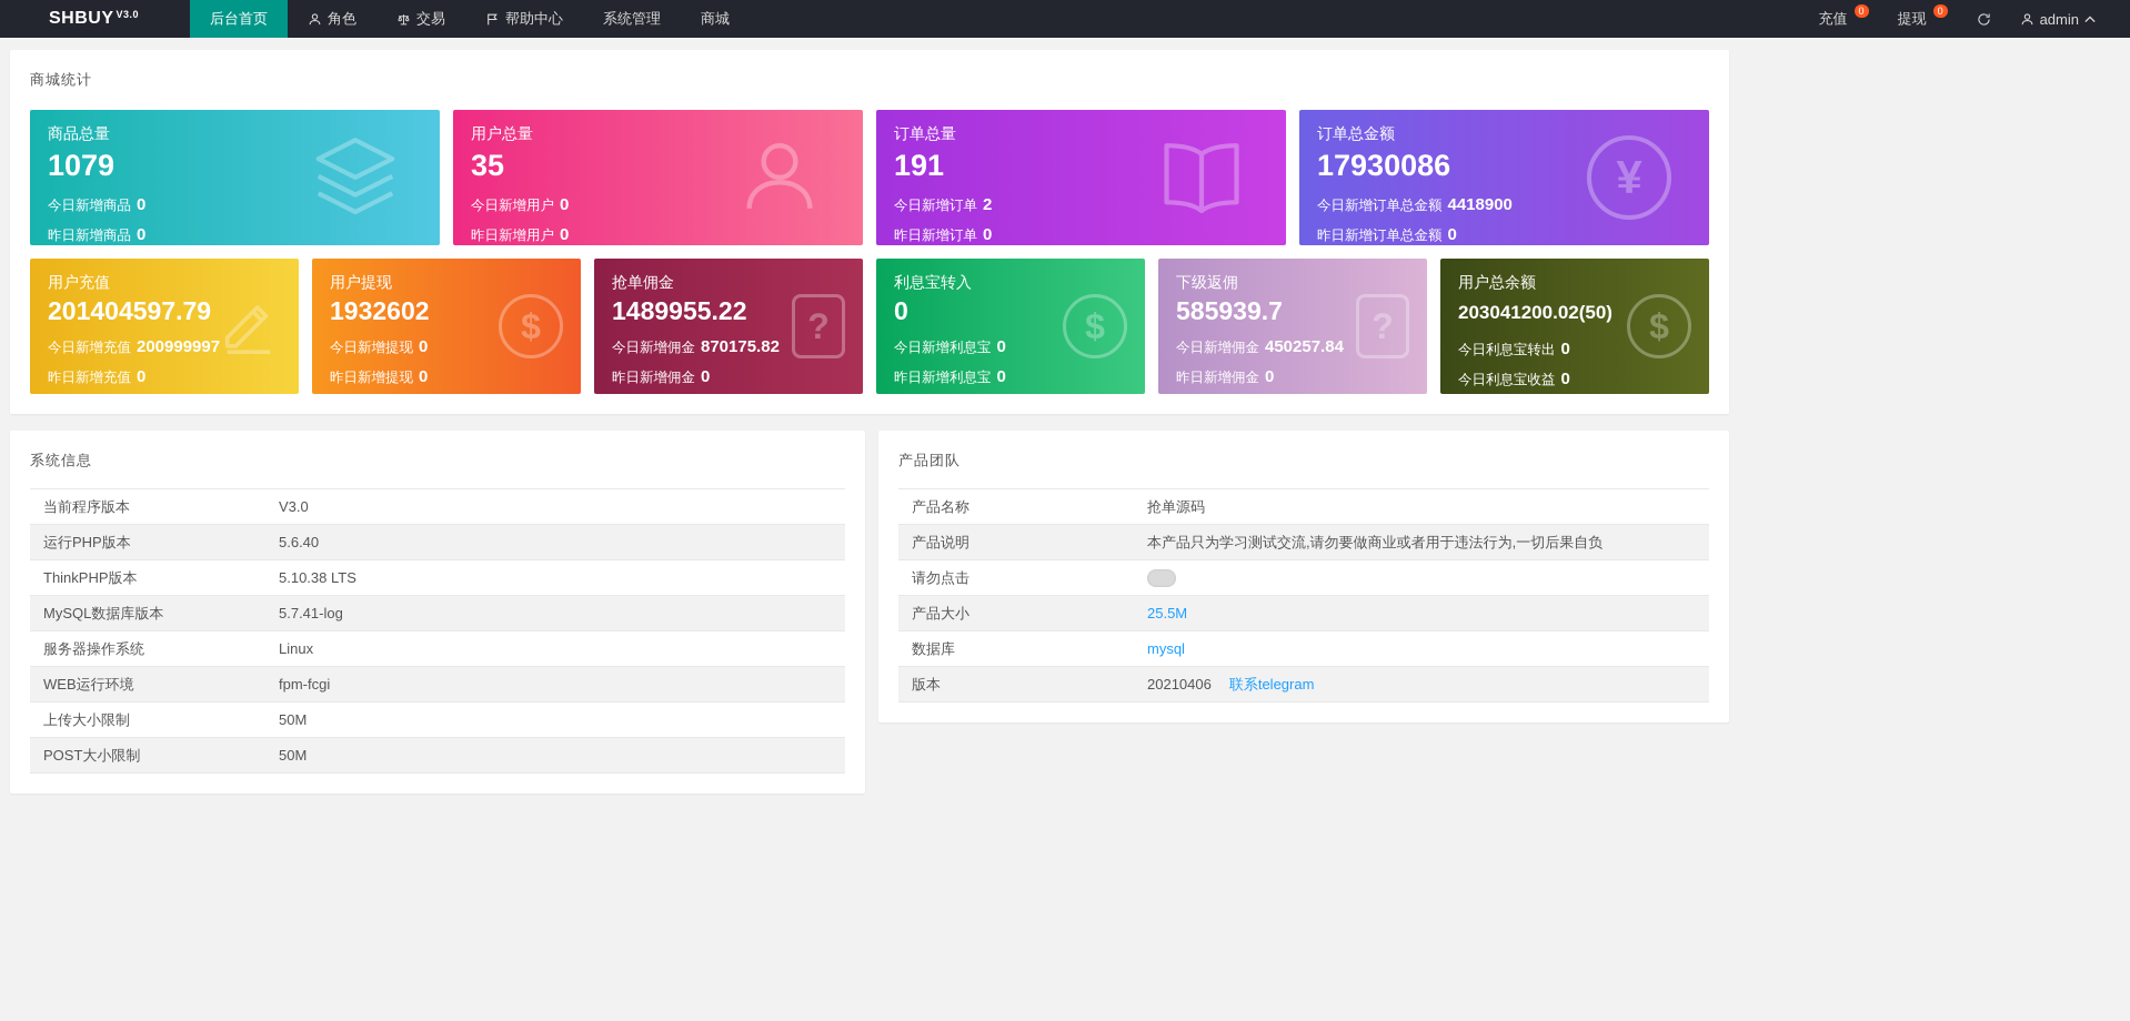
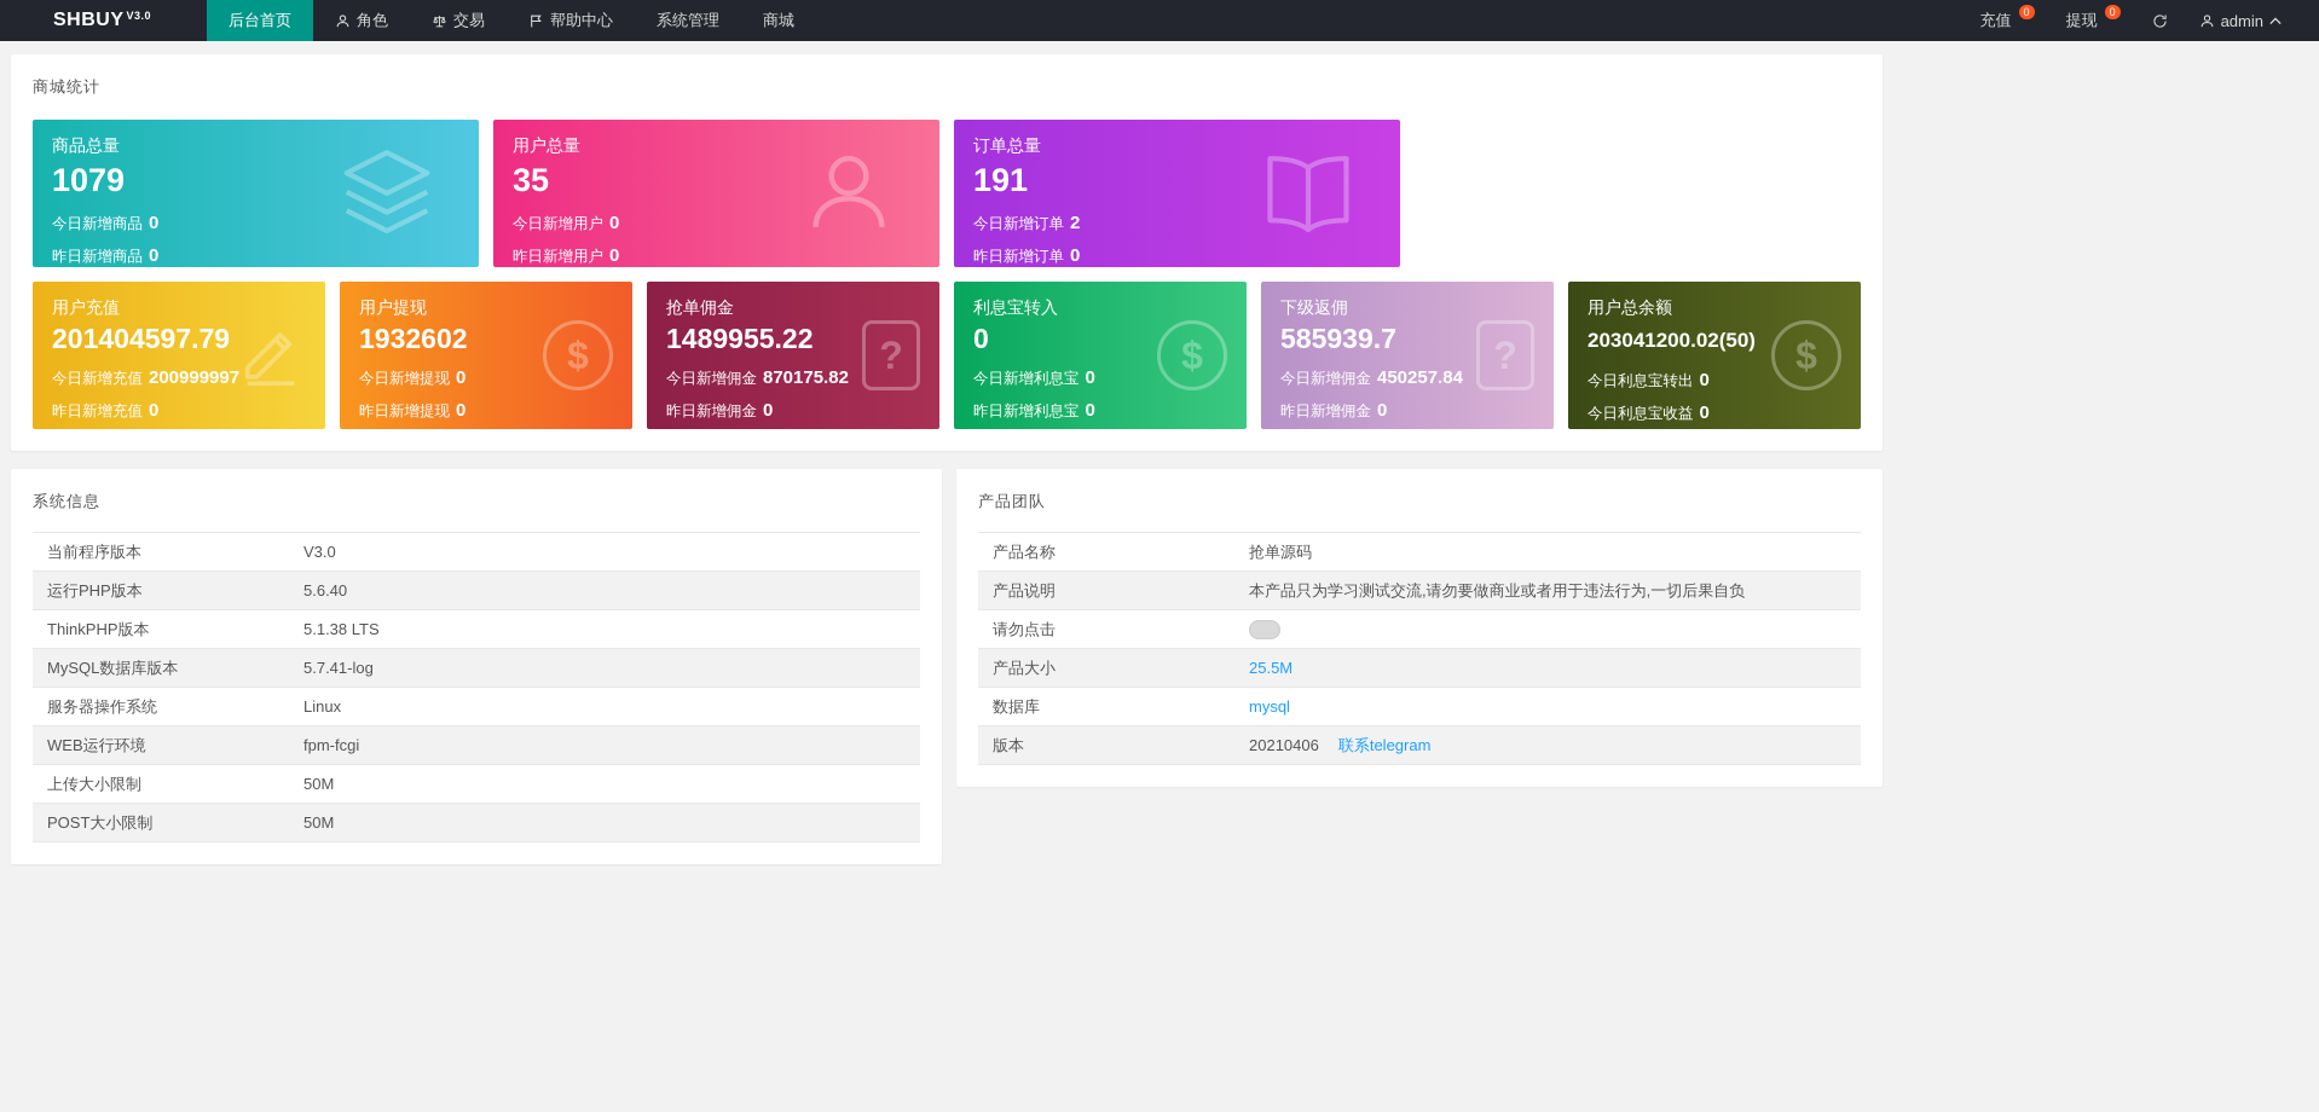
  SHBUY
  V3.0
  后台首页
  角色
  交易
  帮助中心
  系统管理
  商城
  充值
  0
  提现
  0
  admin
  商城统计
  商品总量
  1079
  今日新增商品 0
  昨日新增商品 0
  用户总量
  35
  今日新增用户 0
  昨日新增用户 0
  订单总量
  191
  今日新增订单 2
  昨日新增订单 0
- 订单总金额
- 17930086
- 今日新增订单总金额 4418900
- 昨日新增订单总金额 0
- ¥
  用户充值
  201404597.79
  今日新增充值 200999997
  昨日新增充值 0
  用户提现
  1932602
  今日新增提现 0
  昨日新增提现 0
  $
  抢单佣金
  1489955.22
  今日新增佣金 870175.82
  昨日新增佣金 0
  ?
  利息宝转入
  0
  今日新增利息宝 0
  昨日新增利息宝 0
  $
  下级返佣
  585939.7
  今日新增佣金 450257.84
  昨日新增佣金 0
  ?
  用户总余额
  203041200.02(50)
  今日利息宝转出 0
  今日利息宝收益 0
  $
  系统信息
  当前程序版本
  V3.0
  运行PHP版本
  5.6.40
  ThinkPHP版本
- 5.10.38 LTS
+ 5.1.38 LTS
  MySQL数据库版本
  5.7.41-log
  服务器操作系统
  Linux
  WEB运行环境
  fpm-fcgi
  上传大小限制
  50M
  POST大小限制
  50M
  产品团队
  产品名称
  抢单源码
  产品说明
  本产品只为学习测试交流,请勿要做商业或者用于违法行为,一切后果自负
  请勿点击
  产品大小
  25.5M
  数据库
  mysql
  版本
  20210406
  联系telegram
